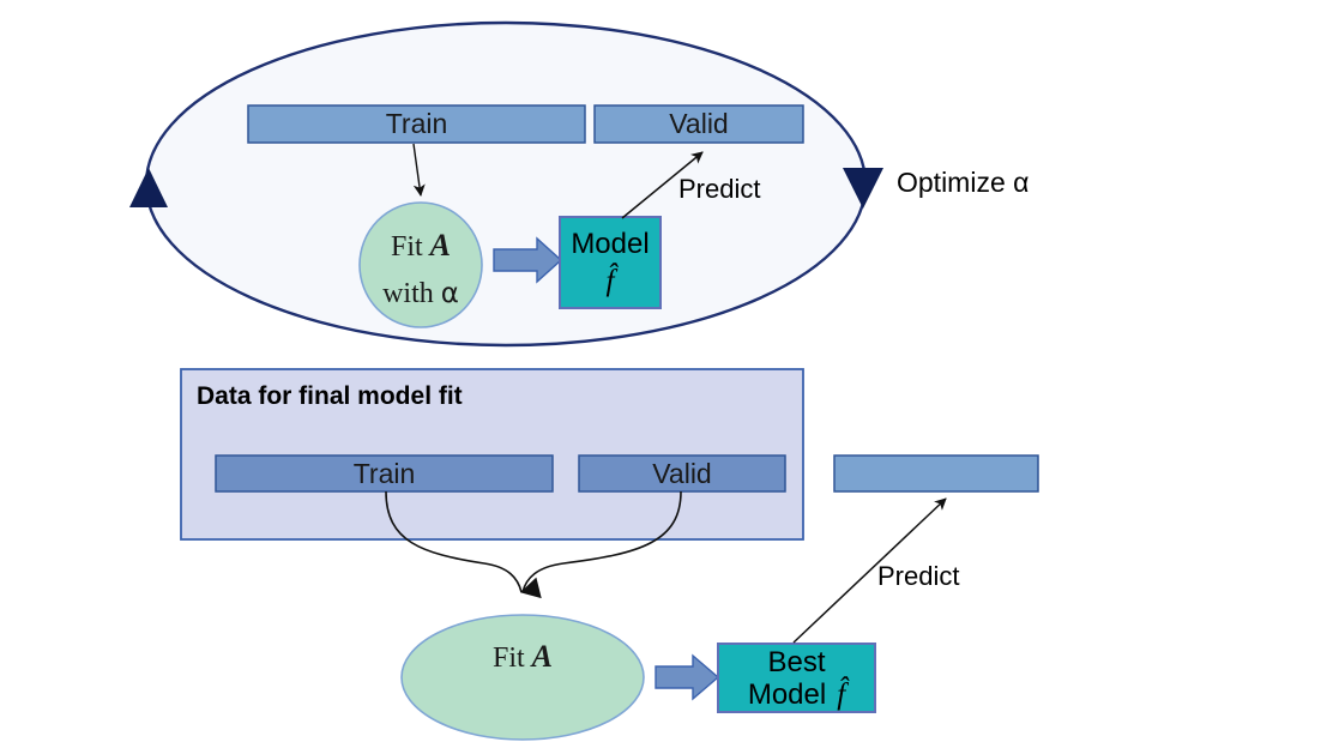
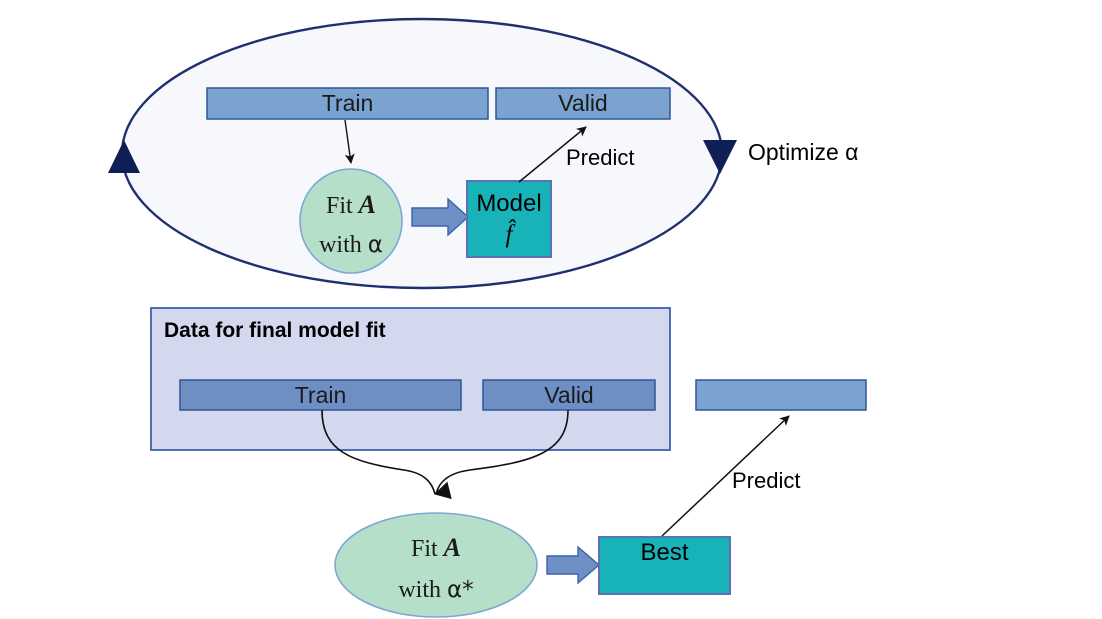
  Optimize α
  Train
  Valid
  Fit A
  with α
  Model
  f̂
  Predict
  Data for final model fit
  Train
  Valid
  Fit A
+ with α*
  Best
- Model f̂
  Predict
